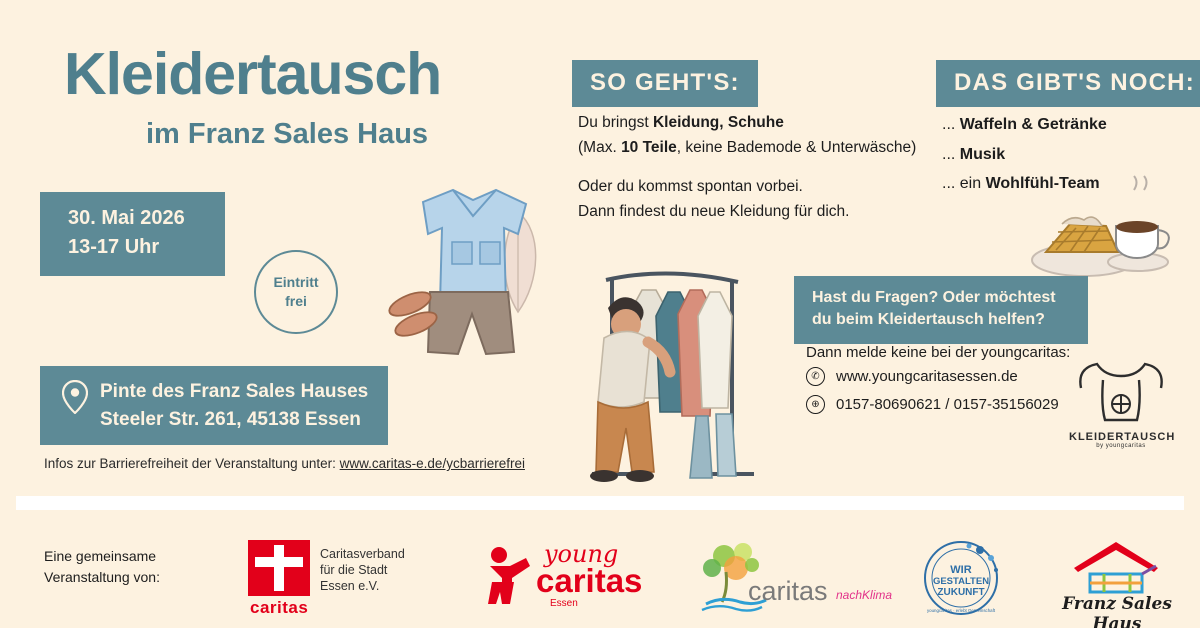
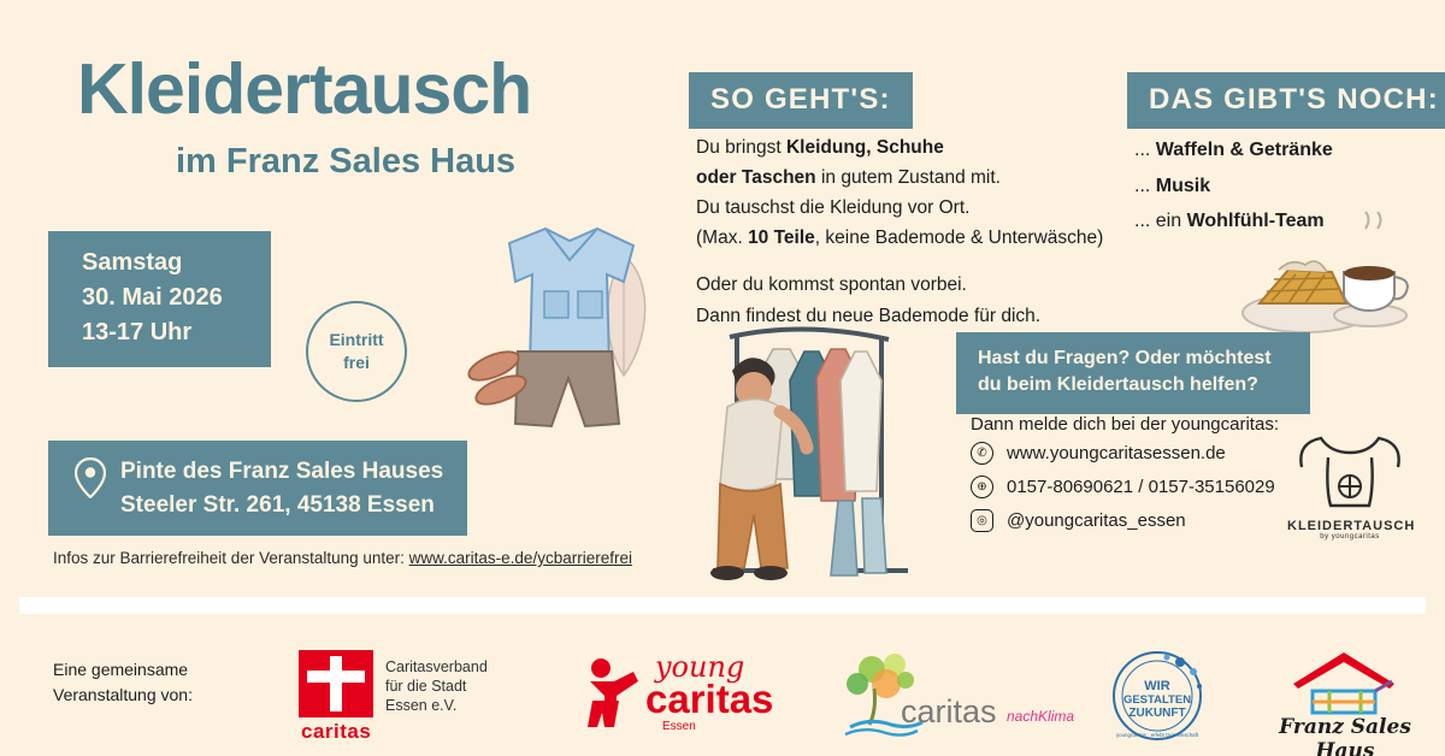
  Kleidertausch
  im Franz Sales Haus
+ Samstag
  30. Mai 2026
  13-17 Uhr
  Eintritt
  frei
  Pinte des Franz Sales Hauses
  Steeler Str. 261, 45138 Essen
  Infos zur Barrierefreiheit der Veranstaltung unter: www.caritas-e.de/ycbarrierefrei
  SO GEHT'S:
  Du bringst Kleidung, Schuhe
+ oder Taschen in gutem Zustand mit.
+ Du tauschst die Kleidung vor Ort.
  (Max. 10 Teile, keine Bademode & Unterwäsche)
  Oder du kommst spontan vorbei.
- Dann findest du neue Kleidung für dich.
+ Dann findest du neue Bademode für dich.
  DAS GIBT'S NOCH:
  ... Waffeln & Getränke
  ... Musik
  ... ein Wohlfühl-Team
  Hast du Fragen? Oder möchtest
  du beim Kleidertausch helfen?
- Dann melde keine bei der youngcaritas:
+ Dann melde dich bei der youngcaritas:
  ✆
  www.youngcaritasessen.de
  ⊕
  0157-80690621 / 0157-35156029
+ ◎
+ @youngcaritas_essen
  KLEIDERTAUSCH
  Eine gemeinsame
  Veranstaltung von:
  caritas
  Caritasverband
  für die Stadt
  Essen e.V.
  young
  caritas
  Essen
  caritas
  nachKlima
  WIR
  GESTALTEN
  ZUKUNFT
  Franz Sales Haus
